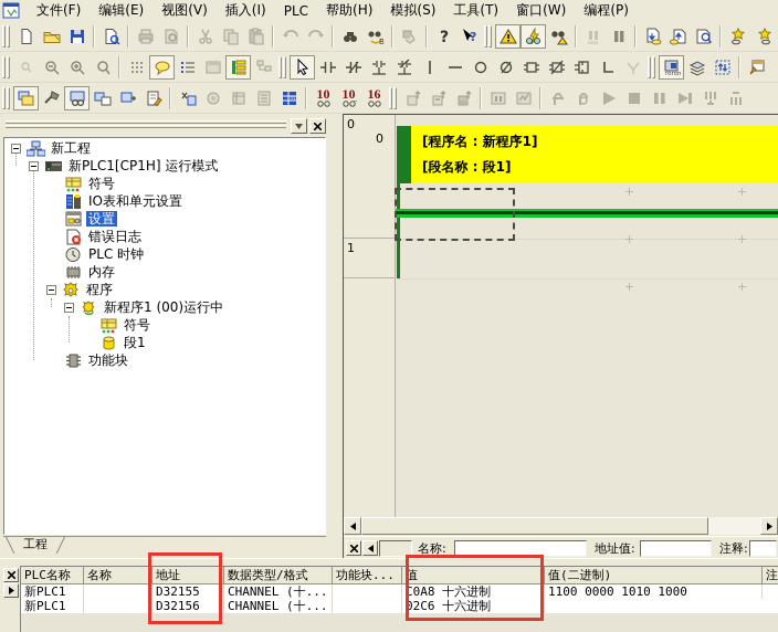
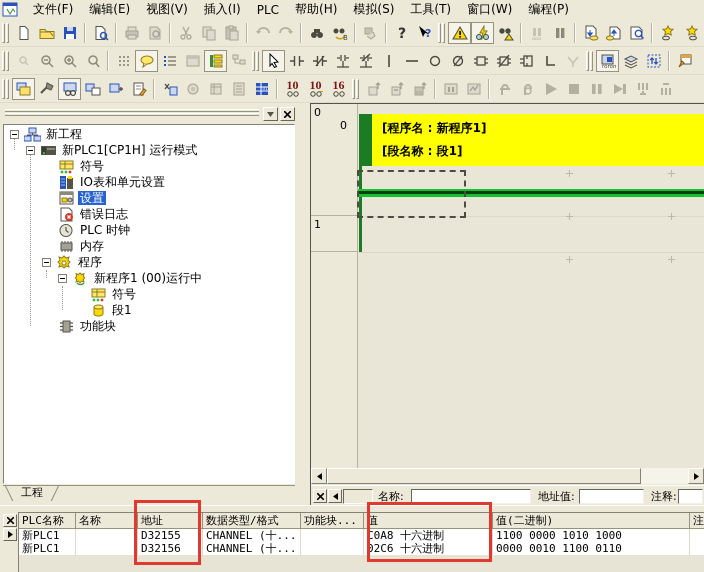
  文件(F)
  编辑(E)
  视图(V)
  插入(I)
  PLC
  帮助(H)
  模拟(S)
  工具(T)
  窗口(W)
  编程(P)
  B
  ?
  ?
  10
  10
  16
  新工程
  新PLC1[CP1H] 运行模式
  符号
  IO表和单元设置
  设置
  错误日志
  PLC 时钟
  内存
  程序
  新程序1 (00)运行中
  符号
  段1
  功能块
  工程
  0
  0
  1
  [程序名 : 新程序1]
  [段名称 : 段1]
  名称:
  地址值:
  注释:
  PLC名称
  名称
  地址
  数据类型/格式
  功能块...
  值
  值(二进制)
  注
  新PLC1
  D32155
  CHANNEL (十...
  C0A8 十六进制
  1100 0000 1010 1000
  新PLC1
  D32156
  CHANNEL (十...
  02C6 十六进制
+ 0000 0010 1100 0110
